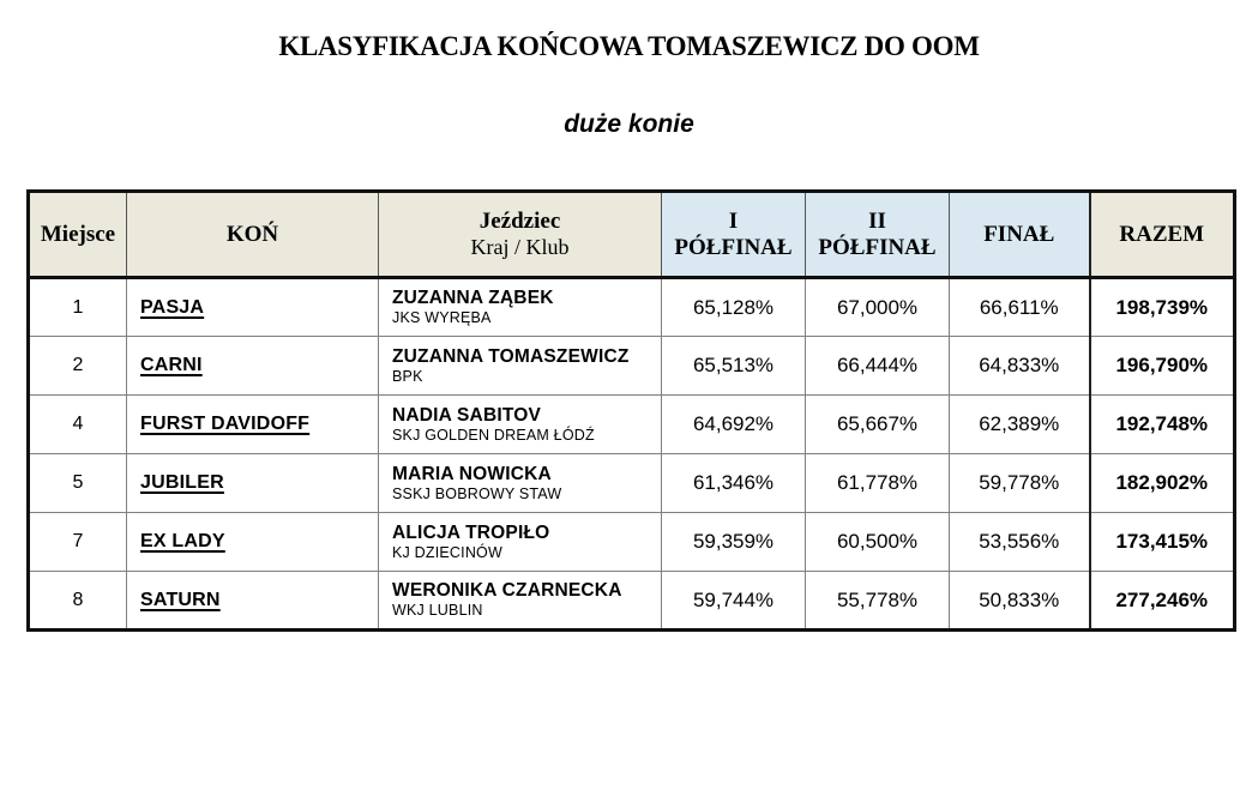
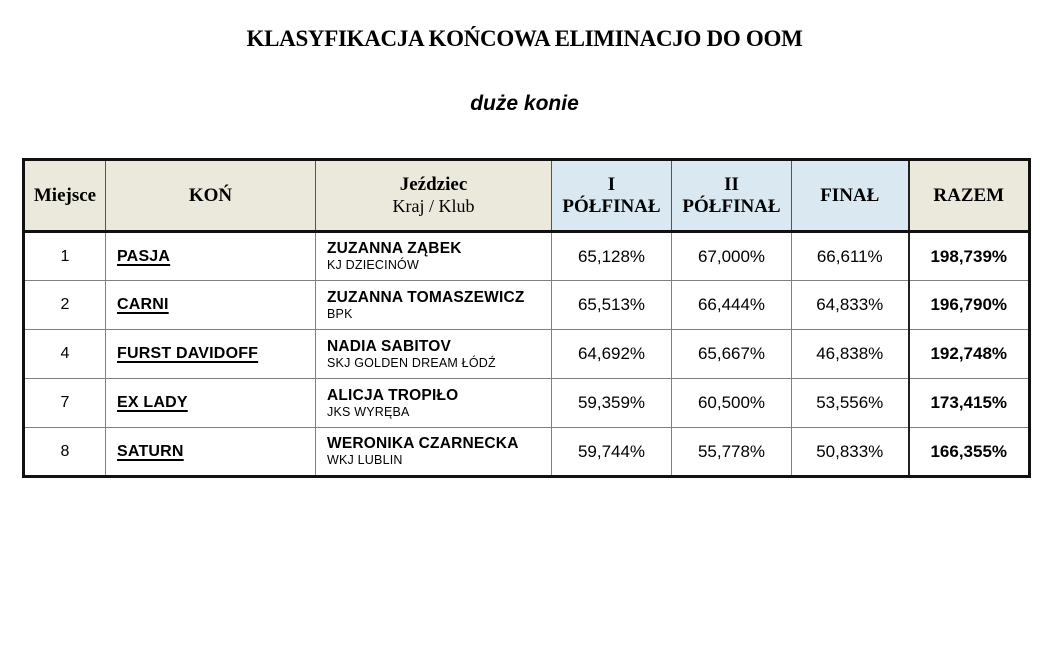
- KLASYFIKACJA KOŃCOWA TOMASZEWICZ DO OOM
+ KLASYFIKACJA KOŃCOWA ELIMINACJO DO OOM
  duże konie
  Miejsce	KOŃ	Jeździec Kraj / Klub	I PÓŁFINAŁ	II PÓŁFINAŁ	FINAŁ	RAZEM
- 1	PASJA	ZUZANNA ZĄBEK JKS WYRĘBA	65,128%	67,000%	66,611%	198,739%
+ 1	PASJA	ZUZANNA ZĄBEK KJ DZIECINÓW	65,128%	67,000%	66,611%	198,739%
  2	CARNI	ZUZANNA TOMASZEWICZ BPK	65,513%	66,444%	64,833%	196,790%
- 4	FURST DAVIDOFF	NADIA SABITOV SKJ GOLDEN DREAM ŁÓDŹ	64,692%	65,667%	62,389%	192,748%
+ 4	FURST DAVIDOFF	NADIA SABITOV SKJ GOLDEN DREAM ŁÓDŹ	64,692%	65,667%	46,838%	192,748%
- 5	JUBILER	MARIA NOWICKA SSKJ BOBROWY STAW	61,346%	61,778%	59,778%	182,902%
- 7	EX LADY	ALICJA TROPIŁO KJ DZIECINÓW	59,359%	60,500%	53,556%	173,415%
+ 7	EX LADY	ALICJA TROPIŁO JKS WYRĘBA	59,359%	60,500%	53,556%	173,415%
- 8	SATURN	WERONIKA CZARNECKA WKJ LUBLIN	59,744%	55,778%	50,833%	277,246%
+ 8	SATURN	WERONIKA CZARNECKA WKJ LUBLIN	59,744%	55,778%	50,833%	166,355%
